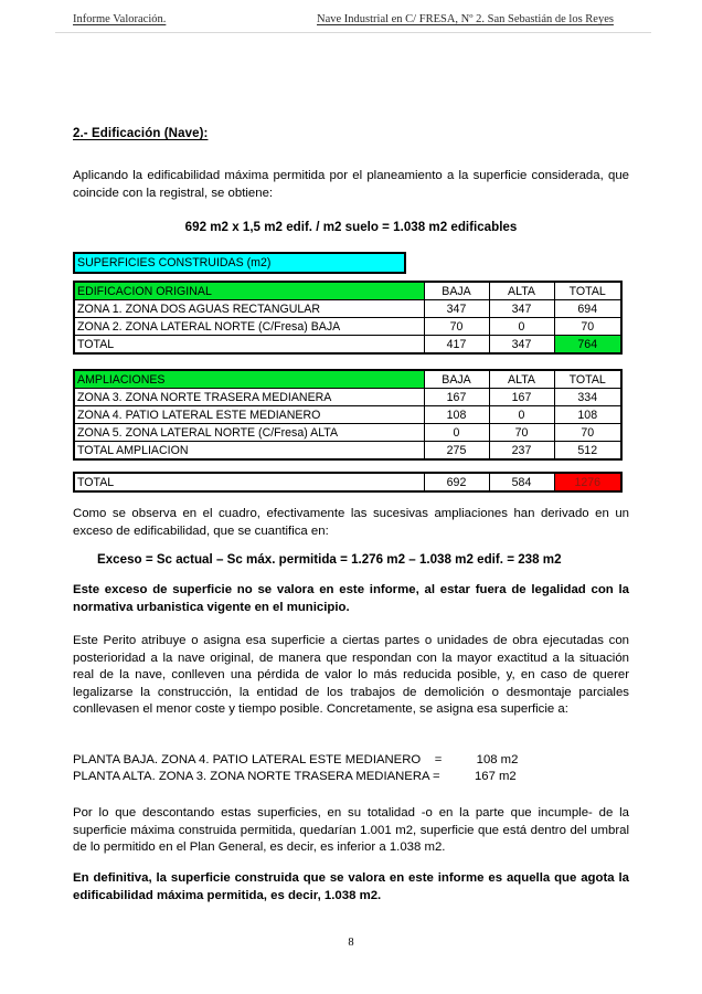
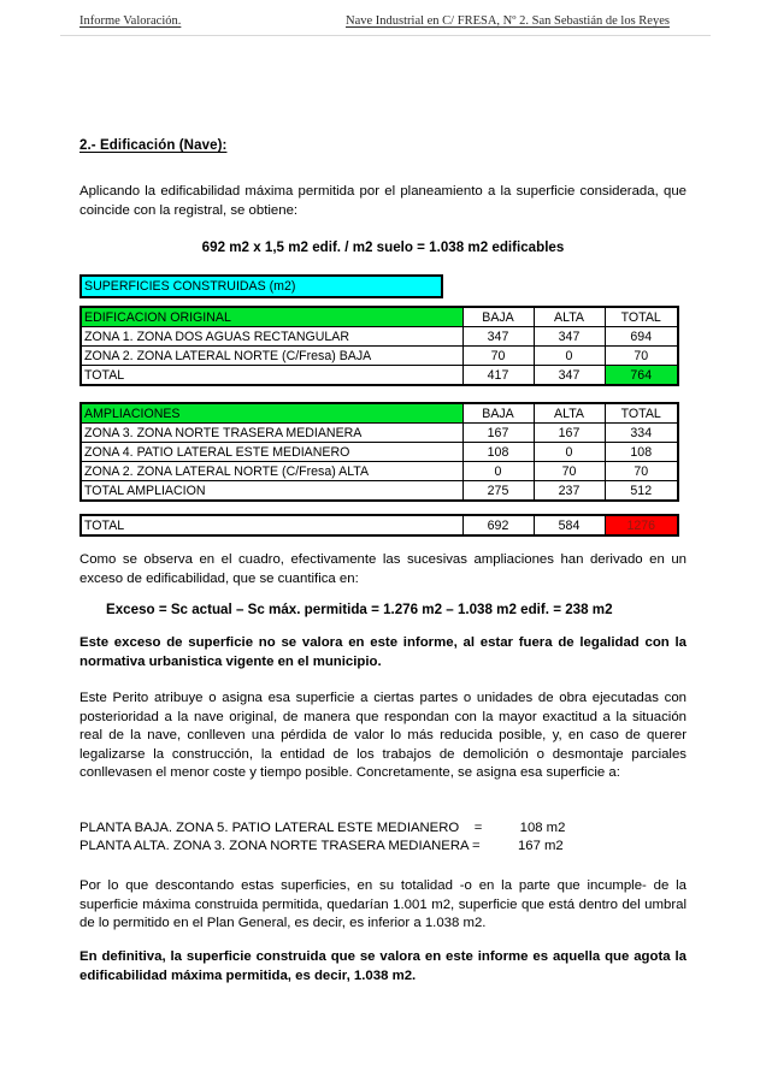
  Informe Valoración.
  Nave Industrial en C/ FRESA, Nº 2. San Sebastián de los Reyes
  2.- Edificación (Nave):
  Aplicando la edificabilidad máxima permitida por el planeamiento a la superficie considerada, que coincide con la registral, se obtiene:
  692 m2 x 1,5 m2 edif. / m2 suelo = 1.038 m2 edificables
  SUPERFICIES CONSTRUIDAS (m2)
  EDIFICACION ORIGINAL	BAJA	ALTA	TOTAL
  ZONA 1. ZONA DOS AGUAS RECTANGULAR	347	347	694
  ZONA 2. ZONA LATERAL NORTE (C/Fresa) BAJA	70	0	70
  TOTAL	417	347	764
  AMPLIACIONES	BAJA	ALTA	TOTAL
  ZONA 3. ZONA NORTE TRASERA MEDIANERA	167	167	334
  ZONA 4. PATIO LATERAL ESTE MEDIANERO	108	0	108
- ZONA 5. ZONA LATERAL NORTE (C/Fresa) ALTA	0	70	70
+ ZONA 2. ZONA LATERAL NORTE (C/Fresa) ALTA	0	70	70
  TOTAL AMPLIACION	275	237	512
  TOTAL	692	584	1276
  Como se observa en el cuadro, efectivamente las sucesivas ampliaciones han derivado en un exceso de edificabilidad, que se cuantifica en:
  Exceso = Sc actual – Sc máx. permitida = 1.276 m2 – 1.038 m2 edif. = 238 m2
  Este exceso de superficie no se valora en este informe, al estar fuera de legalidad con la normativa urbanistica vigente en el municipio.
  Este Perito atribuye o asigna esa superficie a ciertas partes o unidades de obra ejecutadas con posterioridad a la nave original, de manera que respondan con la mayor exactitud a la situación real de la nave, conlleven una pérdida de valor lo más reducida posible, y, en caso de querer legalizarse la construcción, la entidad de los trabajos de demolición o desmontaje parciales conllevasen el menor coste y tiempo posible. Concretamente, se asigna esa superficie a:
- PLANTA BAJA. ZONA 4. PATIO LATERAL ESTE MEDIANERO = 108 m2
+ PLANTA BAJA. ZONA 5. PATIO LATERAL ESTE MEDIANERO = 108 m2
  PLANTA ALTA. ZONA 3. ZONA NORTE TRASERA MEDIANERA = 167 m2
  Por lo que descontando estas superficies, en su totalidad -o en la parte que incumple- de la superficie máxima construida permitida, quedarían 1.001 m2, superficie que está dentro del umbral de lo permitido en el Plan General, es decir, es inferior a 1.038 m2.
  En definitiva, la superficie construida que se valora en este informe es aquella que agota la edificabilidad máxima permitida, es decir, 1.038 m2.
- 8
